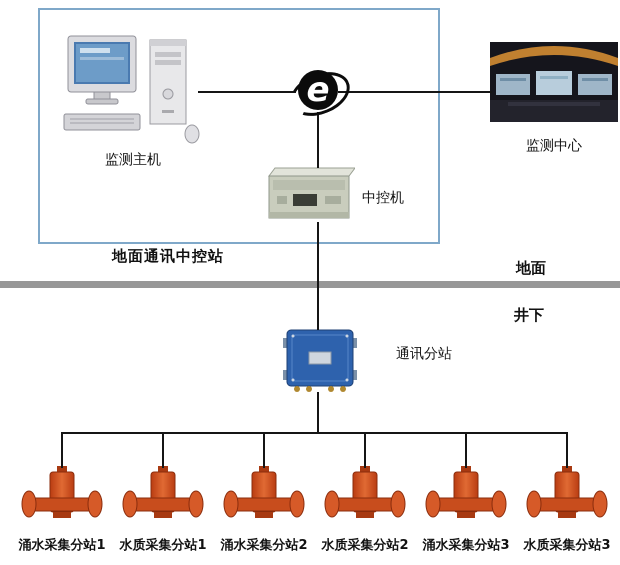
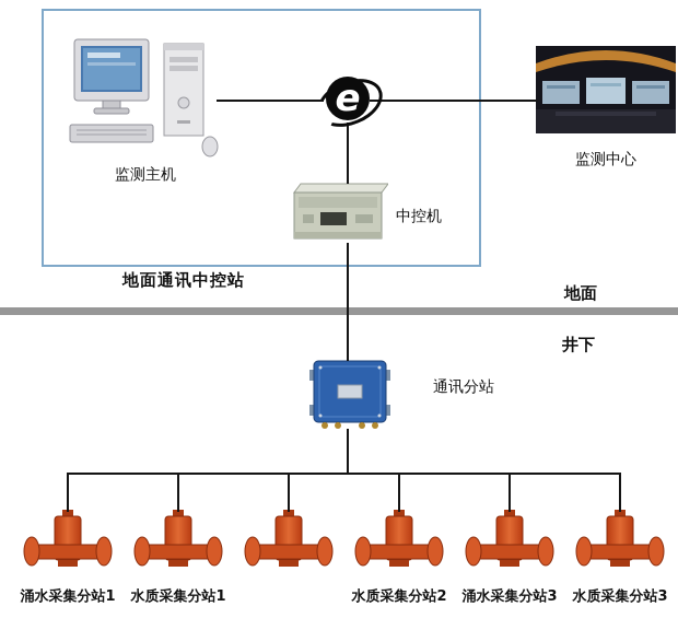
  地面通讯中控站
  地面
  井下
  监测主机
  e
  监测中心
  中控机
  通讯分站
  涌水采集分站1
  水质采集分站1
- 涌水采集分站2
  水质采集分站2
  涌水采集分站3
  水质采集分站3
